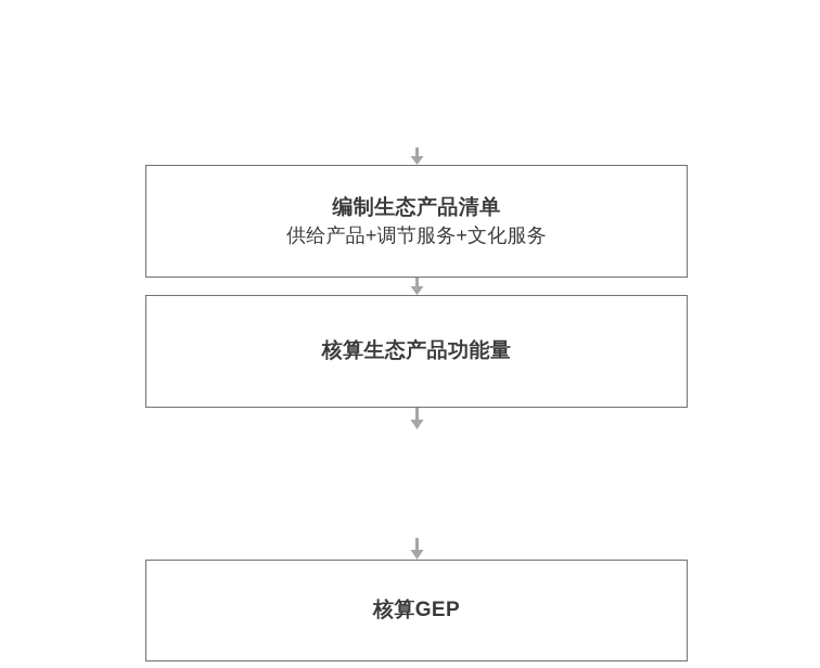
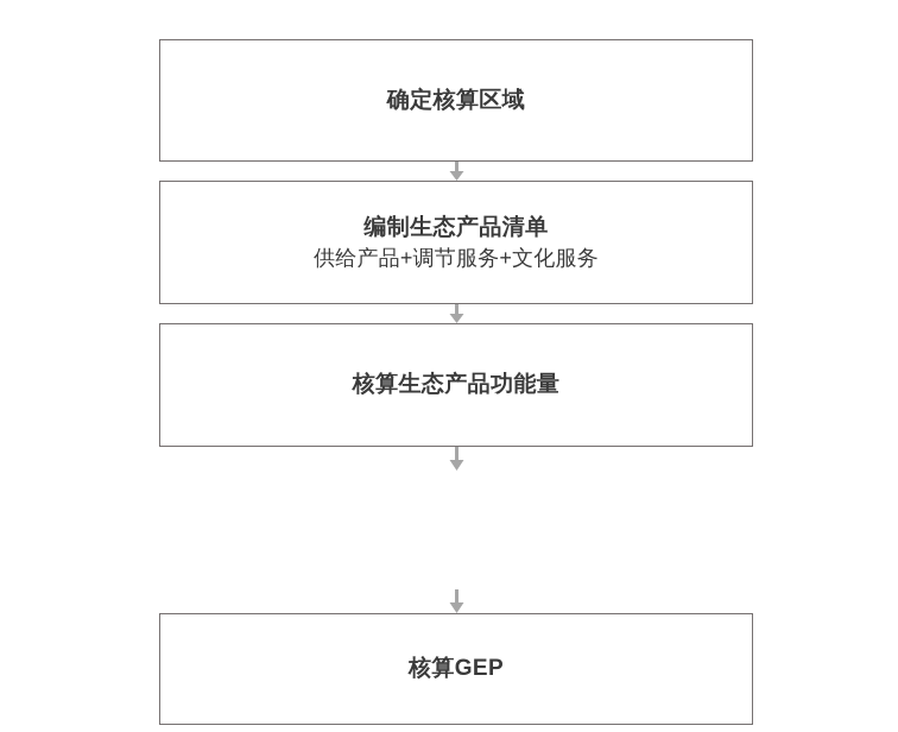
+ 确定核算区域
  编制生态产品清单
  供给产品+调节服务+文化服务
  核算生态产品功能量
  核算GEP
